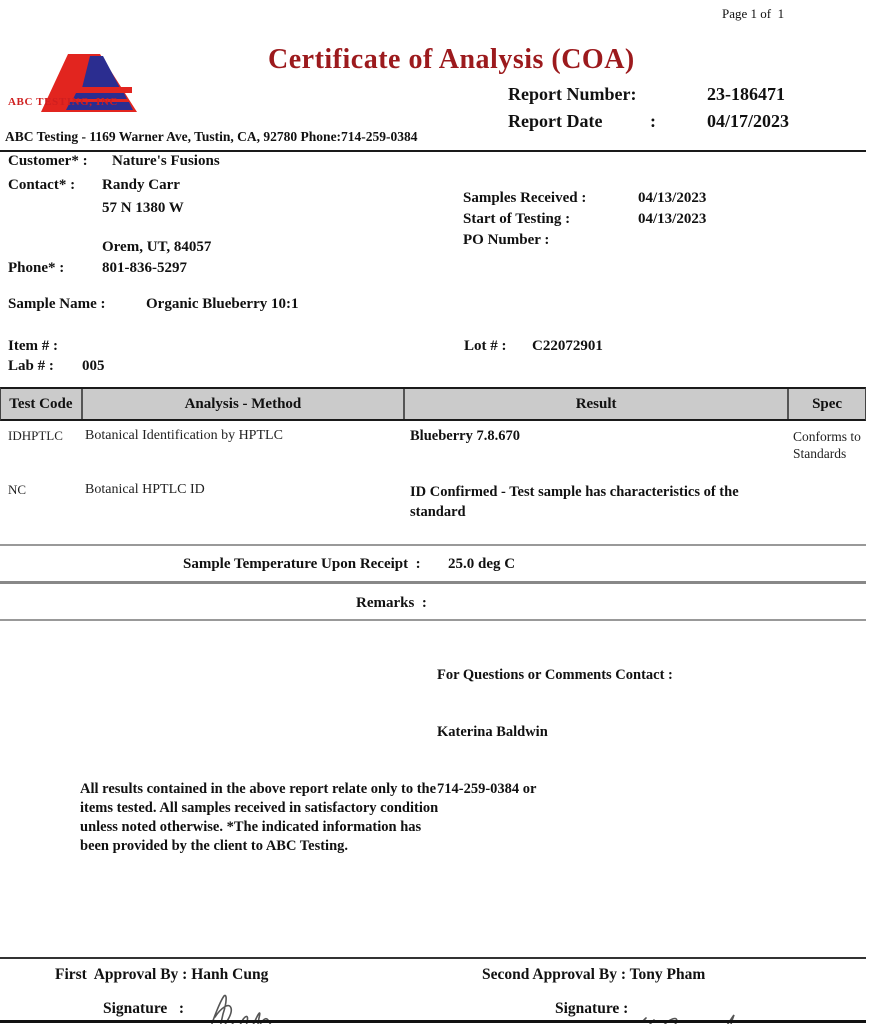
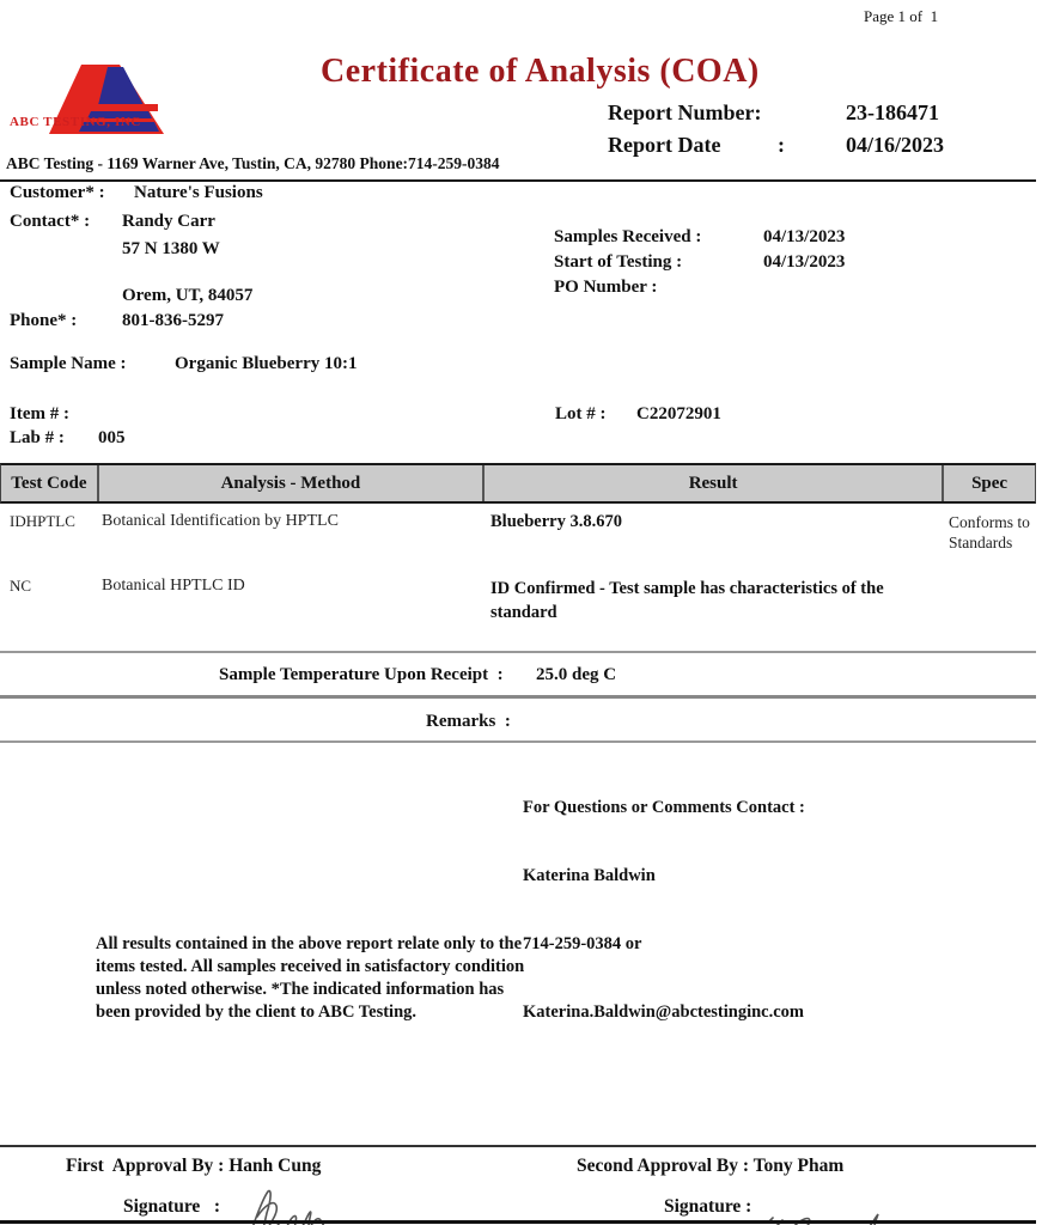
  Page 1 of 1
  ABC TESTING, INC
  Certificate of Analysis (COA)
  Report Number:
  23-186471
  Report Date
  :
- 04/17/2023
+ 04/16/2023
  ABC Testing - 1169 Warner Ave, Tustin, CA, 92780 Phone:714-259-0384
  Customer* :
  Nature's Fusions
  Contact* :
  Randy Carr
  57 N 1380 W
  Orem, UT, 84057
  Phone* :
  801-836-5297
  Samples Received :
  04/13/2023
  Start of Testing :
  04/13/2023
  PO Number :
  Sample Name :
  Organic Blueberry 10:1
  Item # :
  Lot # :
  C22072901
  Lab # :
  005
  Test Code
  Analysis - Method
  Result
  Spec
  IDHPTLC
  Botanical Identification by HPTLC
- Blueberry 7.8.670
+ Blueberry 3.8.670
  Conforms to Standards
  NC
  Botanical HPTLC ID
  ID Confirmed - Test sample has characteristics of the standard
  Sample Temperature Upon Receipt :
  25.0 deg C
  Remarks :
  For Questions or Comments Contact :
  Katerina Baldwin
  714-259-0384 or
+ Katerina.Baldwin@abctestinginc.com
  All results contained in the above report relate only to the items tested. All samples received in satisfactory condition unless noted otherwise. *The indicated information has been provided by the client to ABC Testing.
  First Approval By : Hanh Cung
  Signature :
  Second Approval By : Tony Pham
  Signature :
